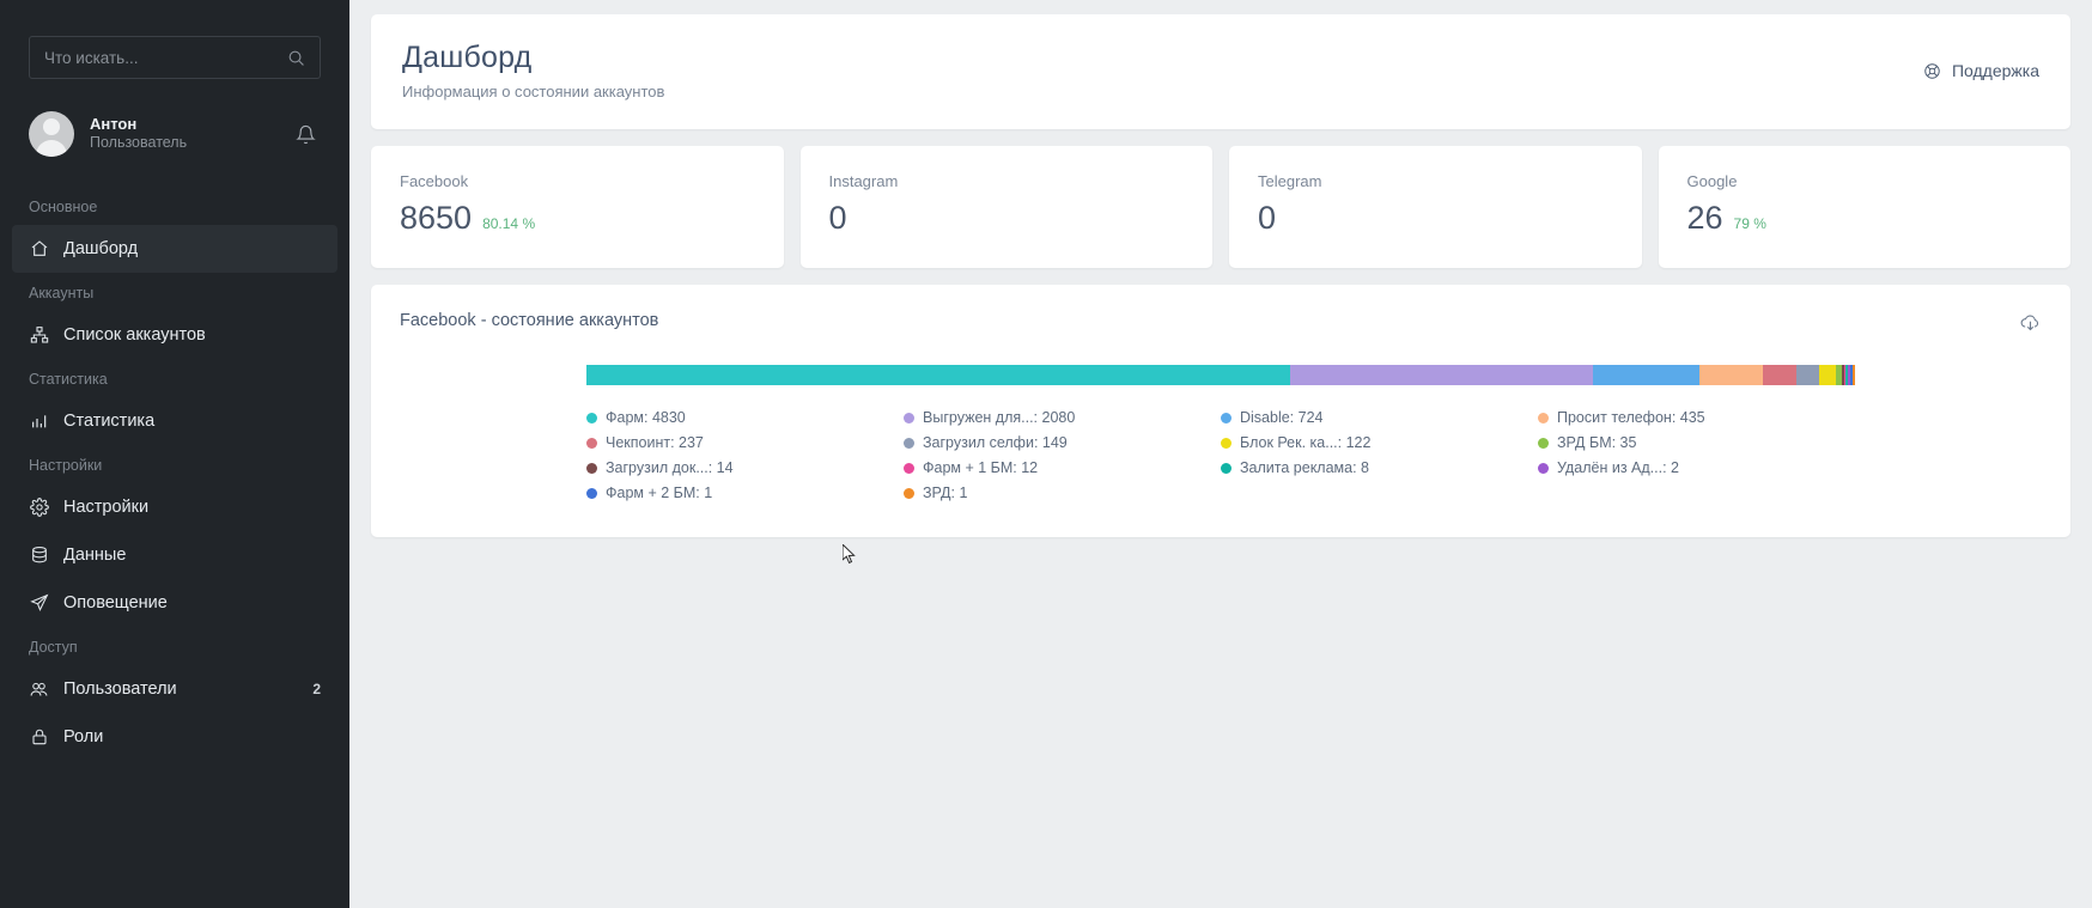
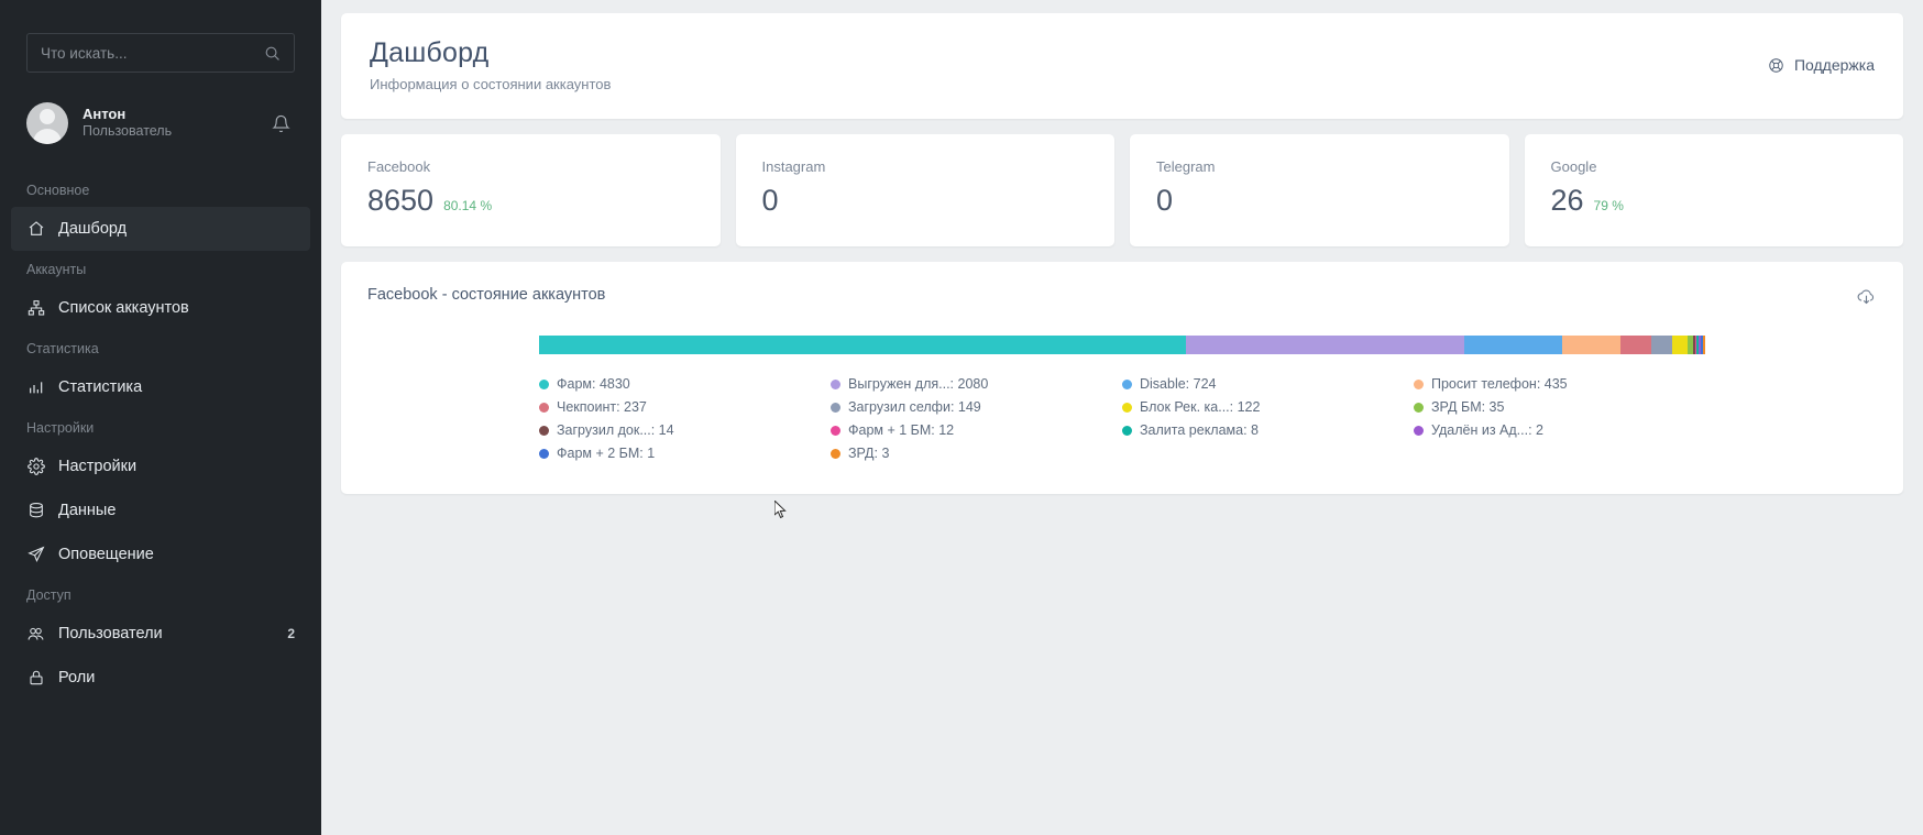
  Что искать...
  Антон
  Пользователь
  Основное
  Дашборд
  Аккаунты
  Список аккаунтов
  Статистика
  Статистика
  Настройки
  Настройки
  Данные
  Оповещение
  Доступ
  Пользователи
  2
  Роли
  Дашборд
  Информация о состоянии аккаунтов
  Поддержка
  Facebook
  8650
  80.14 %
  Instagram
  0
  Telegram
  0
  Google
  26
  79 %
  Facebook - состояние аккаунтов
  Фарм: 4830
  Выгружен для...: 2080
  Disable: 724
  Просит телефон: 435
  Чекпоинт: 237
  Загрузил селфи: 149
  Блок Рек. ка...: 122
  ЗРД БМ: 35
  Загрузил док...: 14
  Фарм + 1 БМ: 12
  Залита реклама: 8
  Удалён из Ад...: 2
  Фарм + 2 БМ: 1
- ЗРД: 1
+ ЗРД: 3
